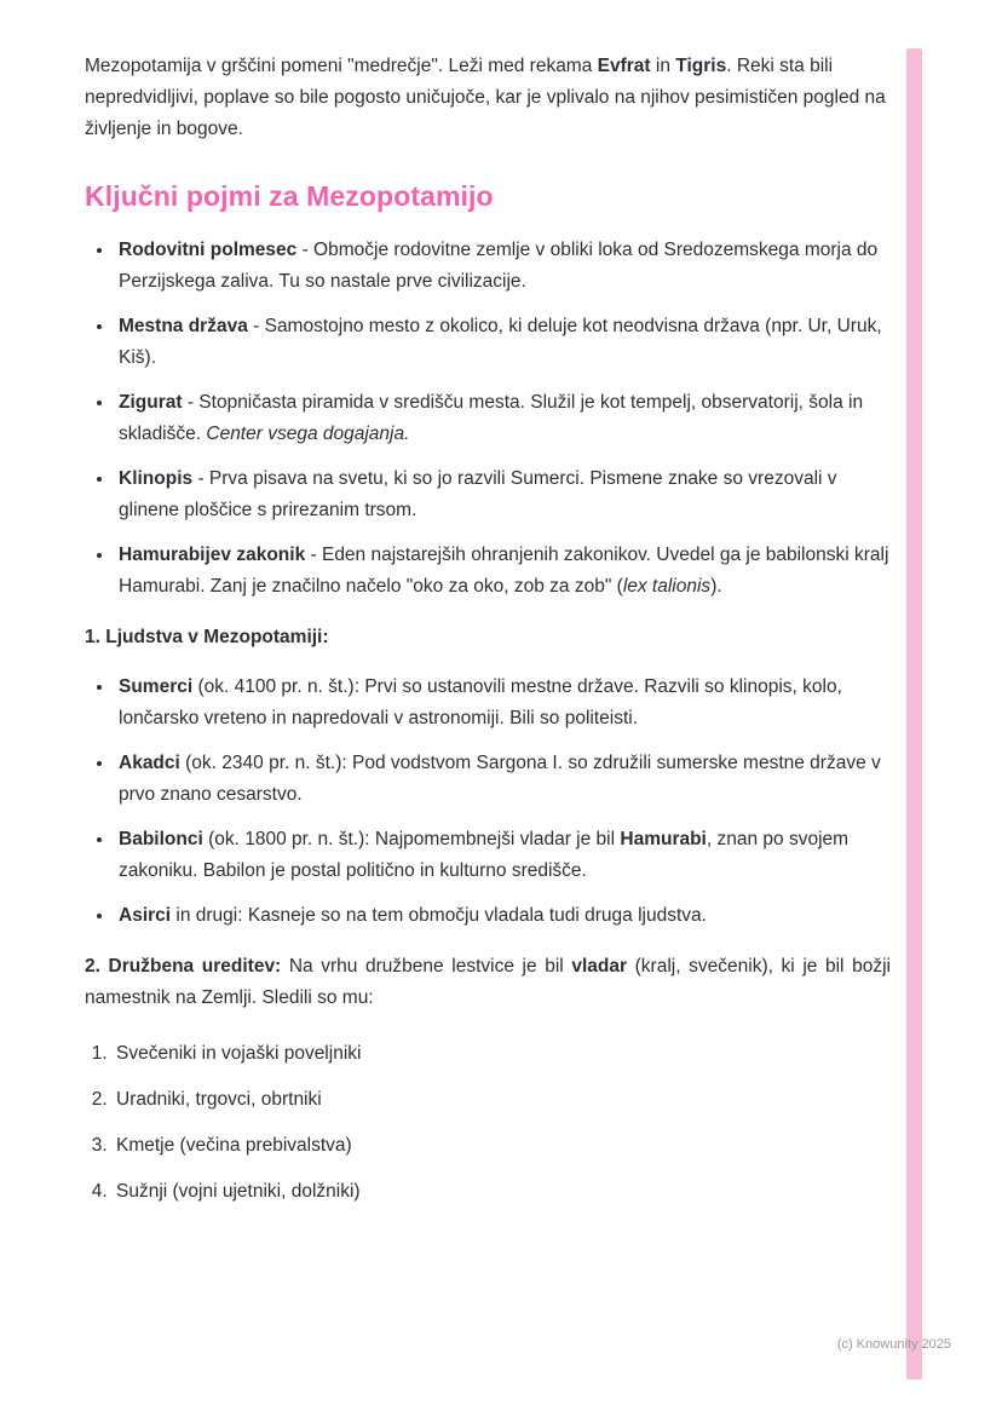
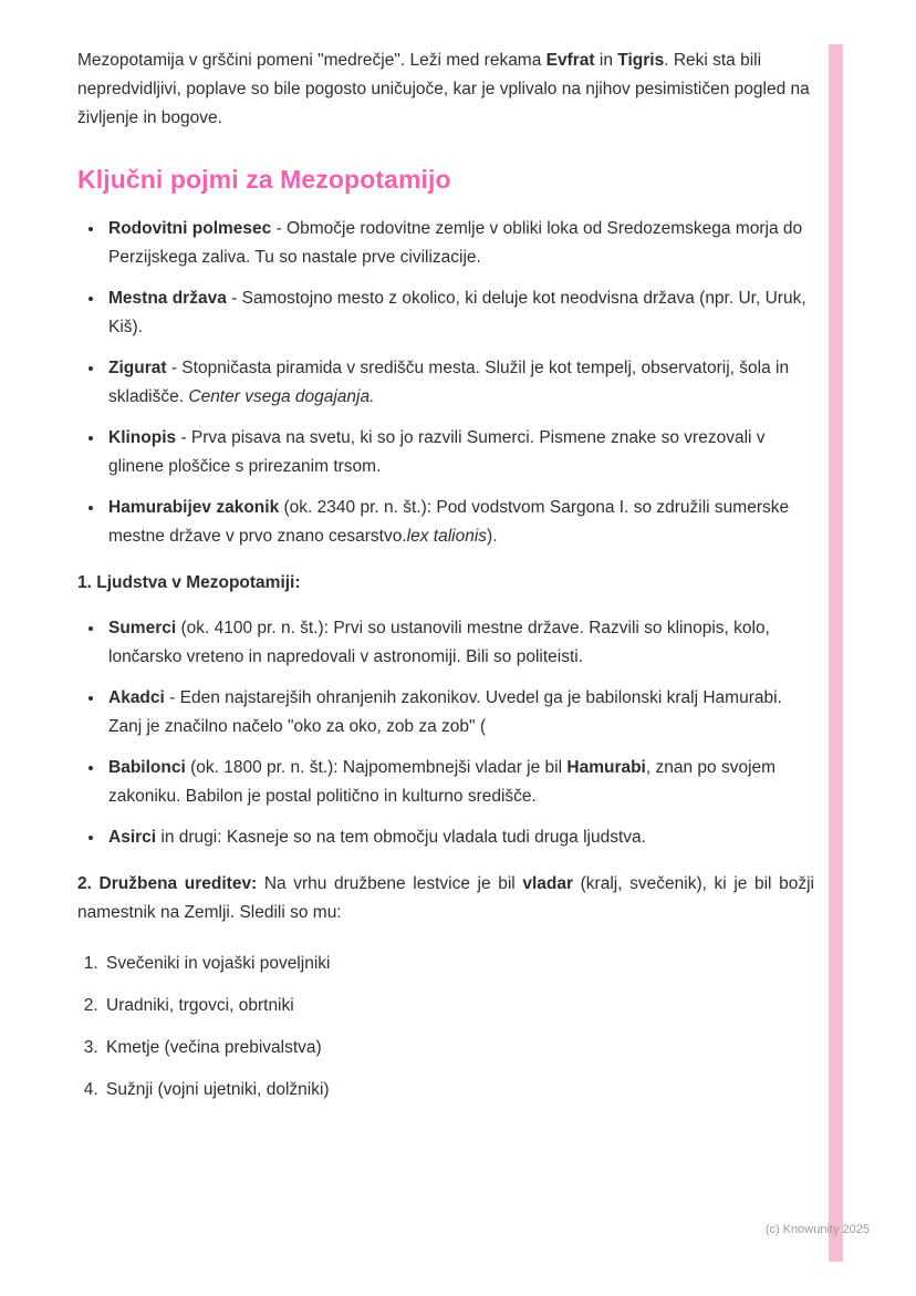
  Mezopotamija v grščini pomeni "medrečje". Leži med rekama Evfrat in Tigris. Reki sta bili nepredvidljivi, poplave so bile pogosto uničujoče, kar je vplivalo na njihov pesimističen pogled na življenje in bogove.
  Ključni pojmi za Mezopotamijo
  Rodovitni polmesec - Območje rodovitne zemlje v obliki loka od Sredozemskega morja do Perzijskega zaliva. Tu so nastale prve civilizacije.
  Mestna država - Samostojno mesto z okolico, ki deluje kot neodvisna država (npr. Ur, Uruk, Kiš).
  Zigurat - Stopničasta piramida v središču mesta. Služil je kot tempelj, observatorij, šola in skladišče. Center vsega dogajanja.
  Klinopis - Prva pisava na svetu, ki so jo razvili Sumerci. Pismene znake so vrezovali v glinene ploščice s prirezanim trsom.
- Hamurabijev zakonik - Eden najstarejših ohranjenih zakonikov. Uvedel ga je babilonski kralj Hamurabi. Zanj je značilno načelo "oko za oko, zob za zob" (lex talionis).
+ Hamurabijev zakonik (ok. 2340 pr. n. št.): Pod vodstvom Sargona I. so združili sumerske mestne države v prvo znano cesarstvo.lex talionis).
  1. Ljudstva v Mezopotamiji:
  Sumerci (ok. 4100 pr. n. št.): Prvi so ustanovili mestne države. Razvili so klinopis, kolo, lončarsko vreteno in napredovali v astronomiji. Bili so politeisti.
- Akadci (ok. 2340 pr. n. št.): Pod vodstvom Sargona I. so združili sumerske mestne države v prvo znano cesarstvo.
+ Akadci - Eden najstarejših ohranjenih zakonikov. Uvedel ga je babilonski kralj Hamurabi. Zanj je značilno načelo "oko za oko, zob za zob" (
  Babilonci (ok. 1800 pr. n. št.): Najpomembnejši vladar je bil Hamurabi, znan po svojem zakoniku. Babilon je postal politično in kulturno središče.
  Asirci in drugi: Kasneje so na tem območju vladala tudi druga ljudstva.
  2. Družbena ureditev: Na vrhu družbene lestvice je bil vladar (kralj, svečenik), ki je bil božji namestnik na Zemlji. Sledili so mu:
  Svečeniki in vojaški poveljniki
  Uradniki, trgovci, obrtniki
  Kmetje (večina prebivalstva)
  Sužnji (vojni ujetniki, dolžniki)
  (c) Knowunity 2025
